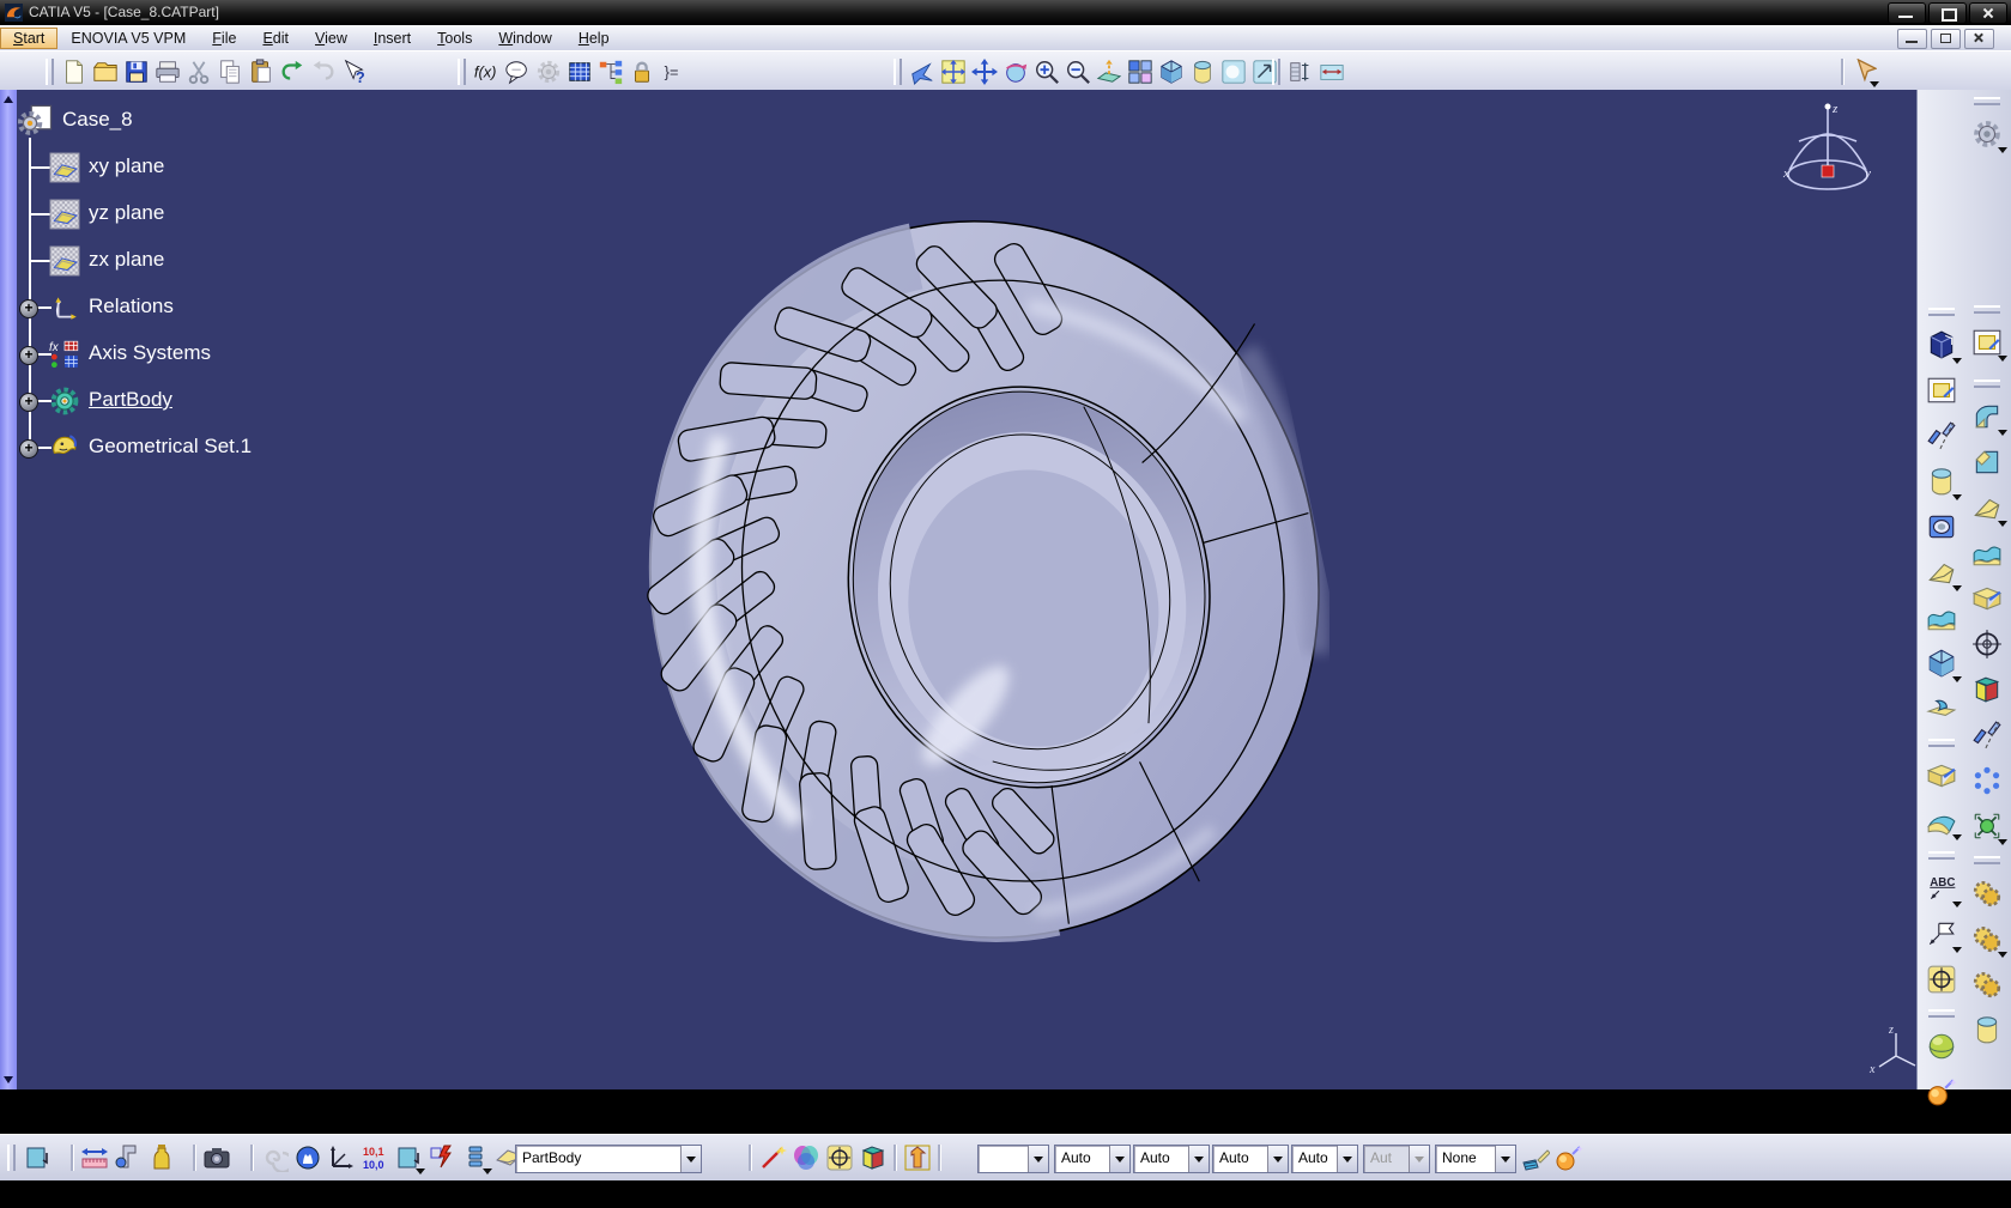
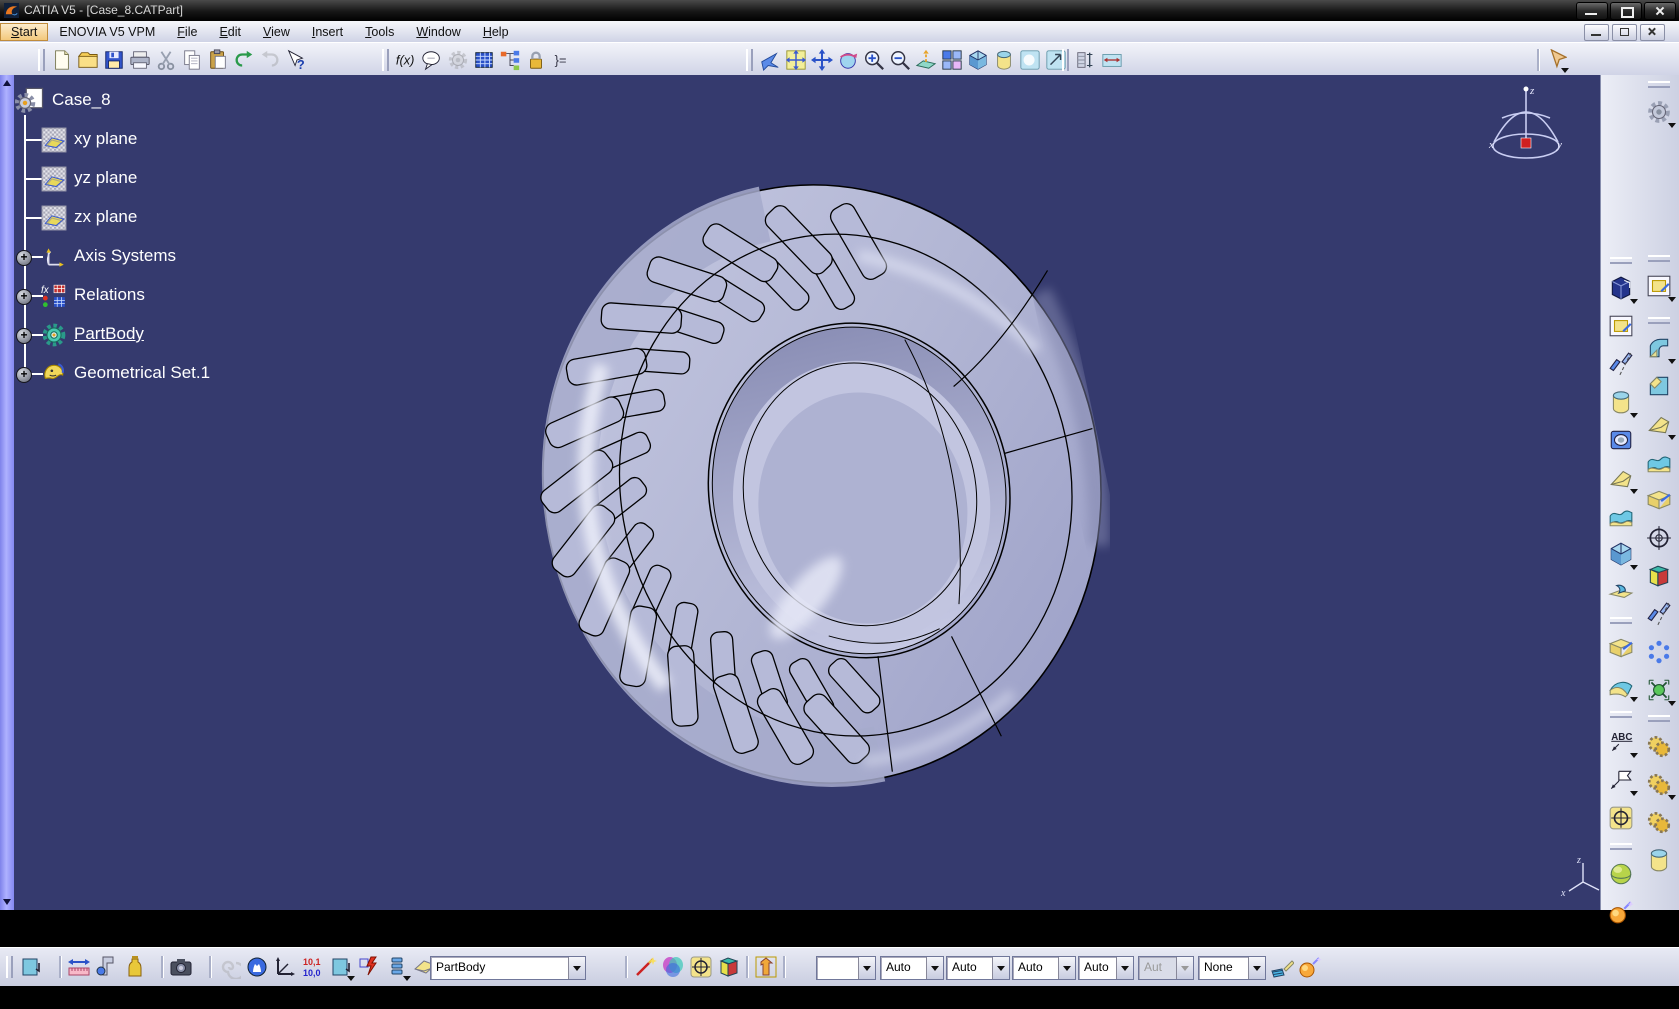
  CATIA V5 - [Case_8.CATPart]
  Start
  ENOVIA V5 VPM
  File
  Edit
  View
  Insert
  Tools
  Window
  Help
  Case_8
  xy plane
  yz plane
  zx plane
  +
- Relations
+ Axis Systems
  +
- Axis Systems
+ Relations
  +
  PartBody
  +
  Geometrical Set.1
  x
  y
  z
  z
  x
  PartBody
  Auto
  Auto
  Auto
  Auto
  Aut
  None
